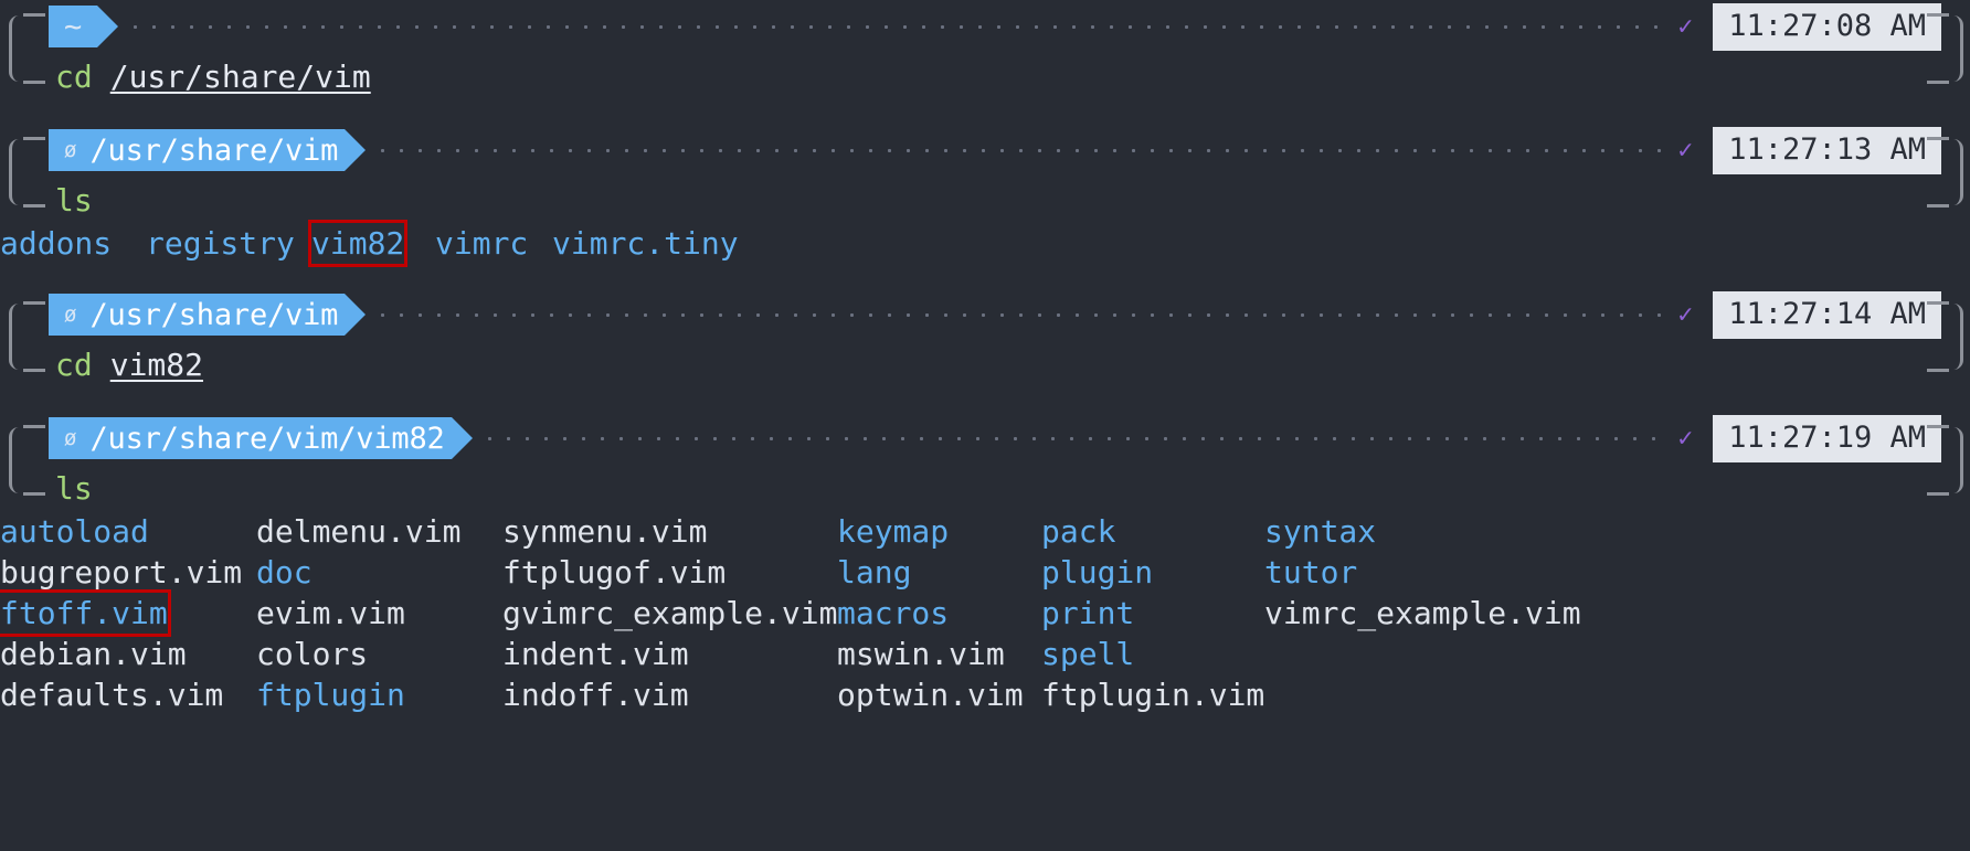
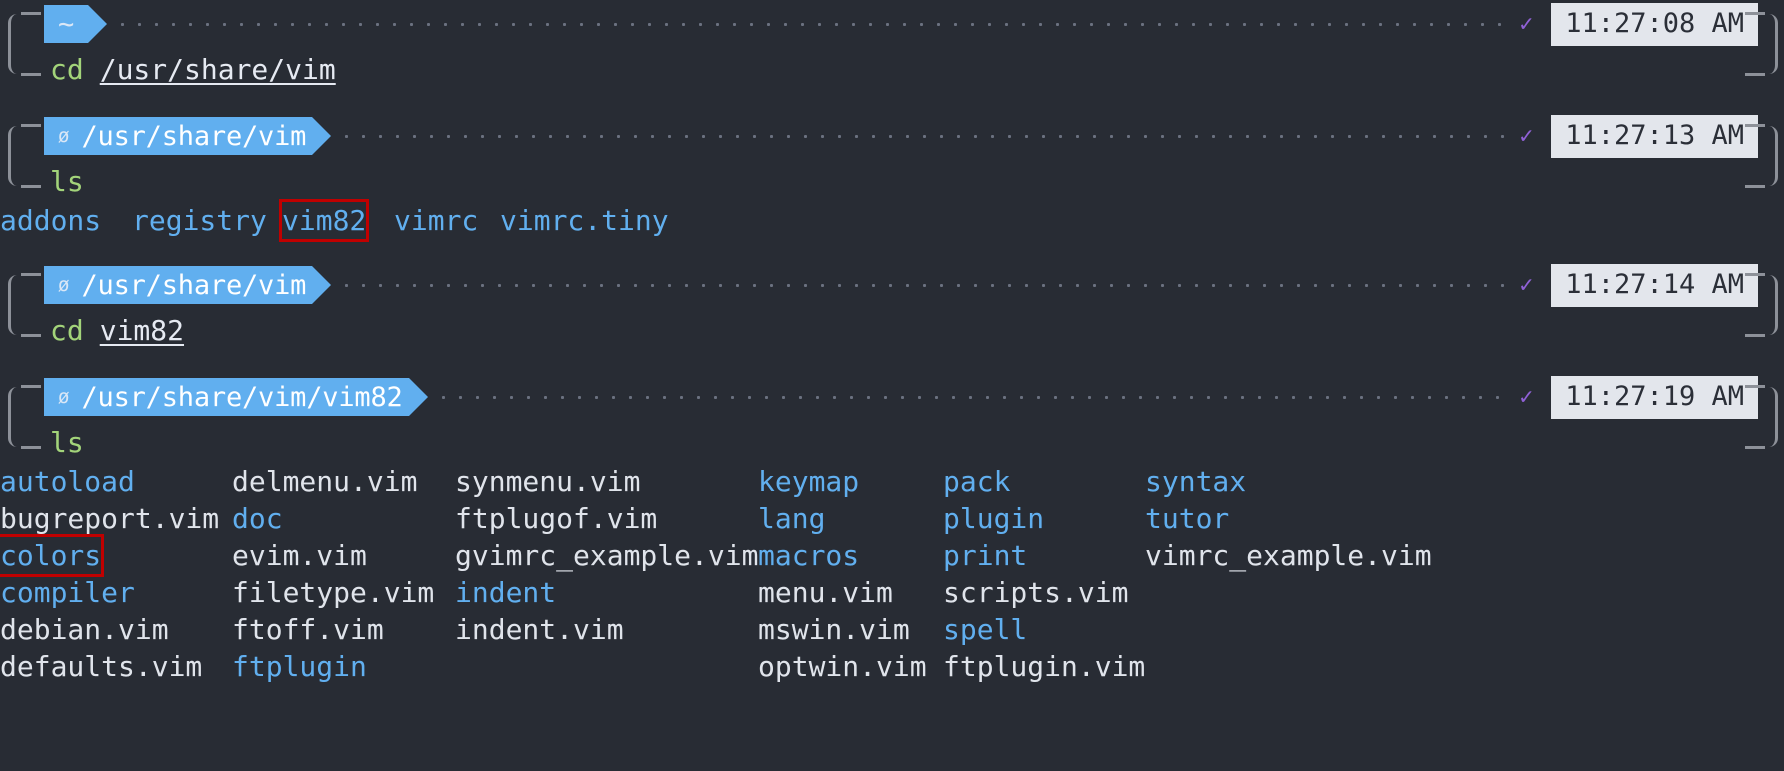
  ~
  ✓
  11:27:08 AM
  cd
  /usr/share/vim
  ø
  /usr/share/vim
  ✓
  11:27:13 AM
  ls
  addons
  registry
  vim82
  vimrc
  vimrc.tiny
  ø
  /usr/share/vim
  ✓
  11:27:14 AM
  cd
  vim82
  ø
  /usr/share/vim/vim82
  ✓
  11:27:19 AM
  ls
  autoload
  delmenu.vim
  synmenu.vim
  keymap
  pack
  syntax
  bugreport.vim
  doc
  ftplugof.vim
  lang
  plugin
  tutor
- ftoff.vim
+ colors
  evim.vim
  gvimrc_example.vim
  macros
  print
  vimrc_example.vim
+ compiler
+ filetype.vim
+ indent
+ menu.vim
+ scripts.vim
  debian.vim
- colors
+ ftoff.vim
  indent.vim
  mswin.vim
  spell
  defaults.vim
  ftplugin
- indoff.vim
  optwin.vim
  ftplugin.vim
